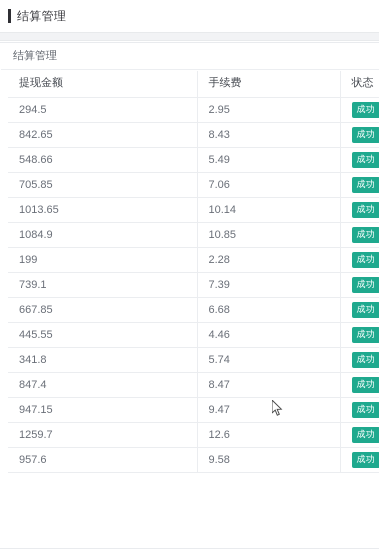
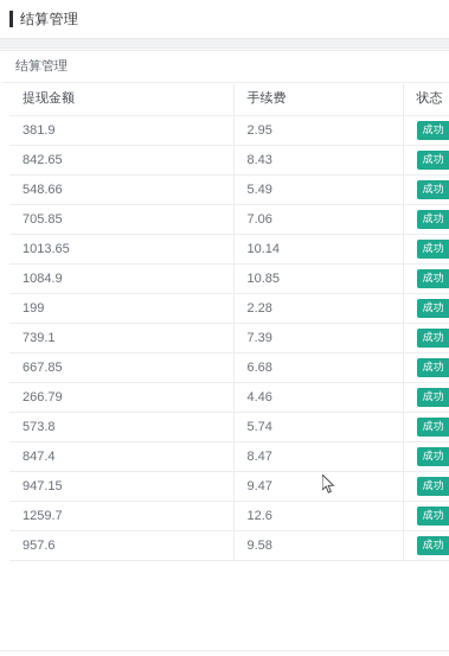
  结算管理
  结算管理
  提现金额	手续费	状态
- 294.5	2.95	成功
+ 381.9	2.95	成功
  842.65	8.43	成功
  548.66	5.49	成功
  705.85	7.06	成功
  1013.65	10.14	成功
  1084.9	10.85	成功
  199	2.28	成功
  739.1	7.39	成功
  667.85	6.68	成功
- 445.55	4.46	成功
+ 266.79	4.46	成功
- 341.8	5.74	成功
+ 573.8	5.74	成功
  847.4	8.47	成功
  947.15	9.47	成功
  1259.7	12.6	成功
  957.6	9.58	成功
